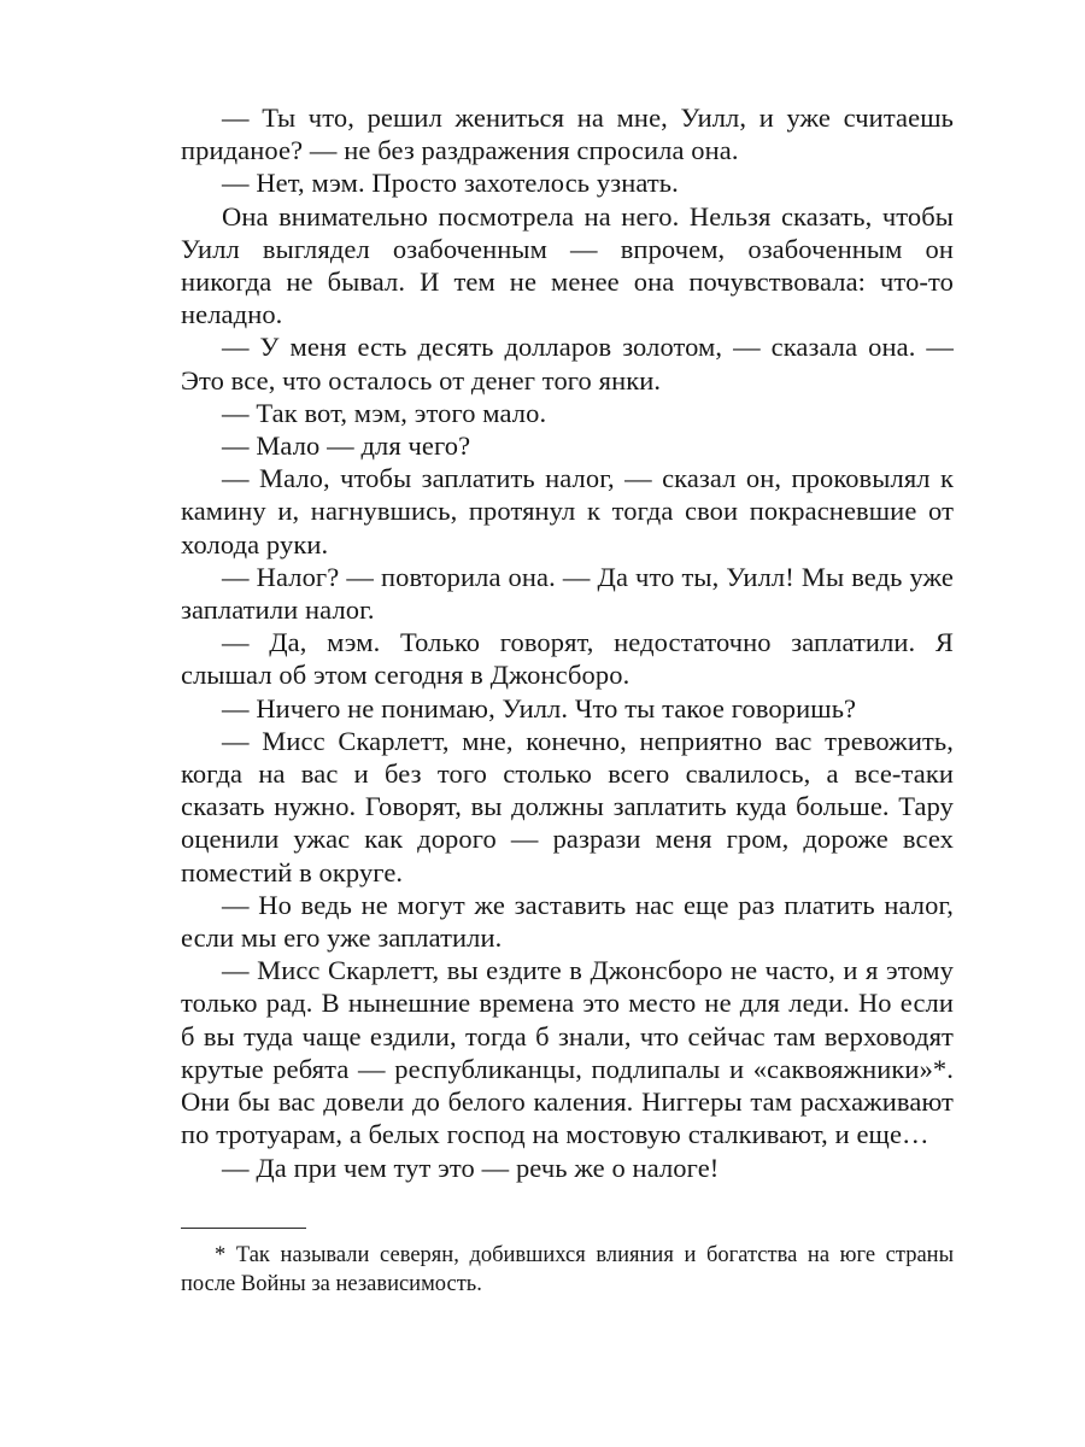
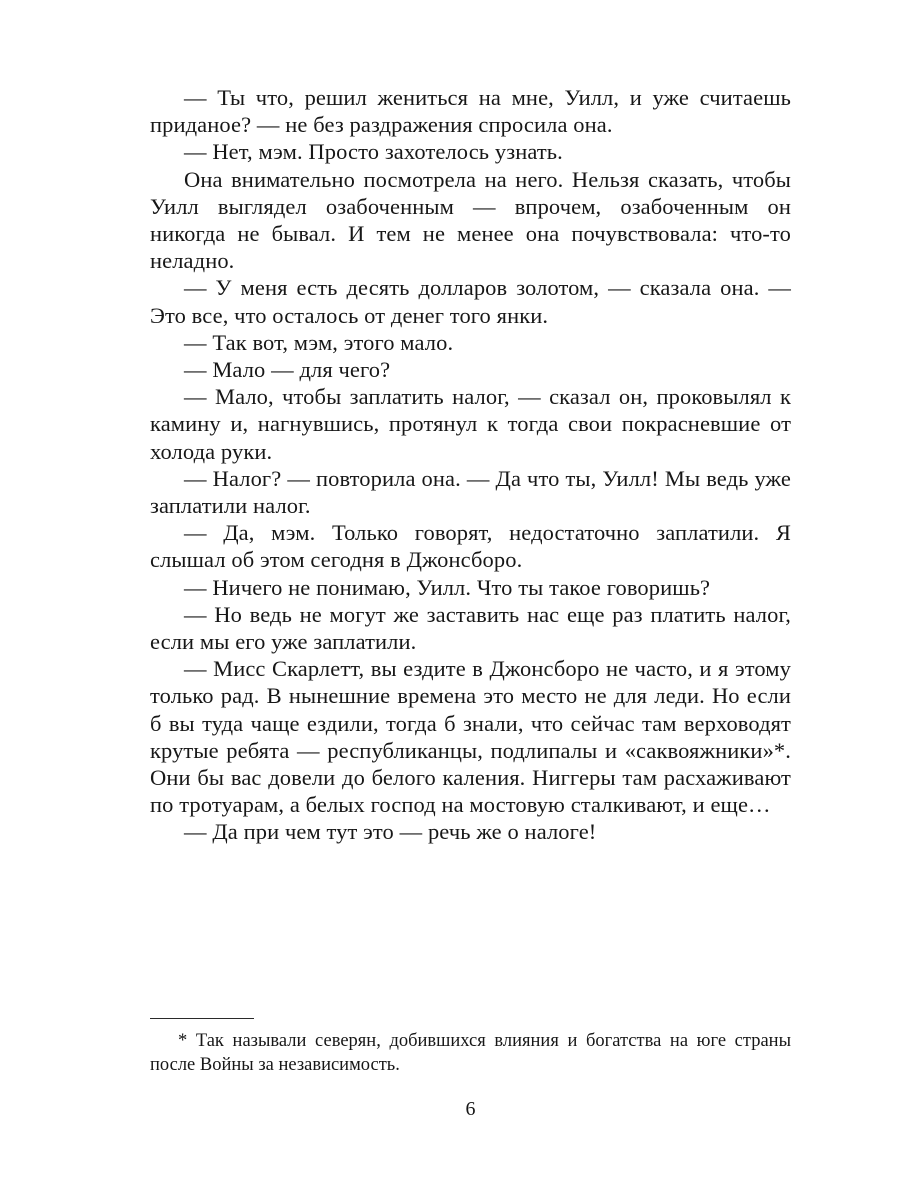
  — Ты что, решил жениться на мне, Уилл, и уже считаешь приданое? — не без раздражения спросила она.
  — Нет, мэм. Просто захотелось узнать.
  Она внимательно посмотрела на него. Нельзя сказать, чтобы Уилл выглядел озабоченным — впрочем, озабоченным он никогда не бывал. И тем не менее она почувствовала: что-то неладно.
  — У меня есть десять долларов золотом, — сказала она. — Это все, что осталось от денег того янки.
  — Так вот, мэм, этого мало.
  — Мало — для чего?
  — Мало, чтобы заплатить налог, — сказал он, проковылял к камину и, нагнувшись, протянул к тогда свои покрасневшие от холода руки.
  — Налог? — повторила она. — Да что ты, Уилл! Мы ведь уже заплатили налог.
  — Да, мэм. Только говорят, недостаточно заплатили. Я слышал об этом сегодня в Джонсборо.
  — Ничего не понимаю, Уилл. Что ты такое говоришь?
- — Мисс Скарлетт, мне, конечно, неприятно вас тревожить, когда на вас и без того столько всего свалилось, а все-таки сказать нужно. Говорят, вы должны заплатить куда больше. Тару оценили ужас как дорого — разрази меня гром, дороже всех поместий в округе.
  — Но ведь не могут же заставить нас еще раз платить налог, если мы его уже заплатили.
  — Мисс Скарлетт, вы ездите в Джонсборо не часто, и я этому только рад. В нынешние времена это место не для леди. Но если б вы туда чаще ездили, тогда б знали, что сейчас там верховодят крутые ребята — республиканцы, подлипалы и «саквояжники»*. Они бы вас довели до белого каления. Ниггеры там расхаживают по тротуарам, а белых господ на мостовую сталкивают, и еще…
  — Да при чем тут это — речь же о налоге!
  * Так называли северян, добившихся влияния и богатства на юге страны после Войны за независимость.
+ 6
